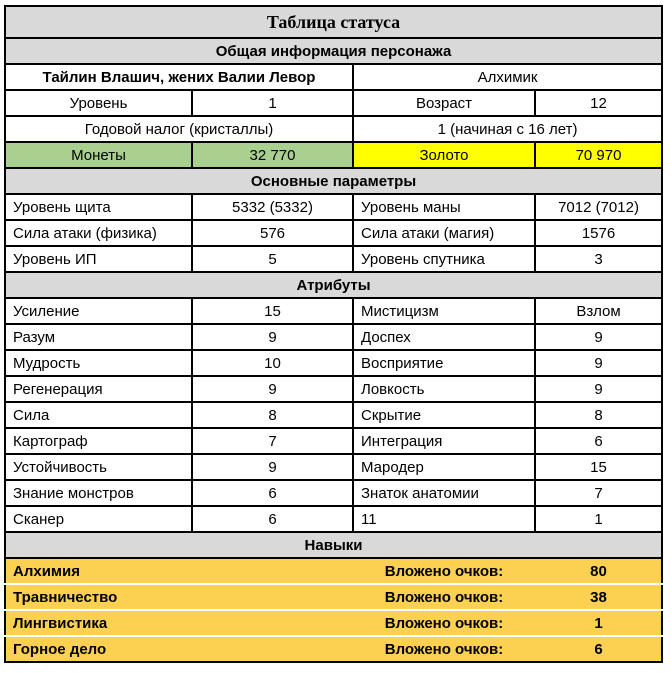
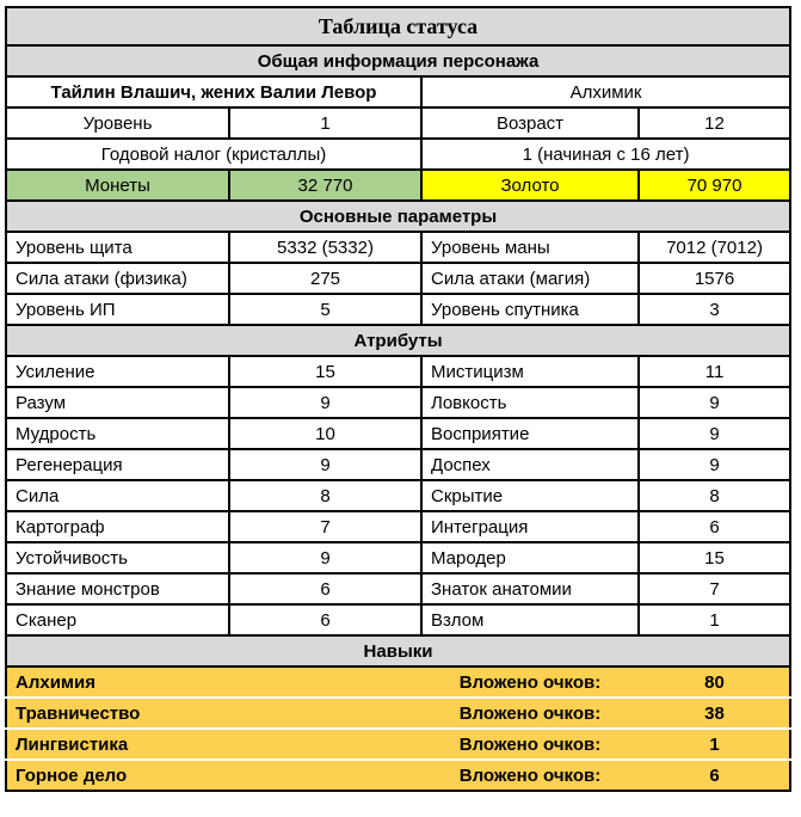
  Таблица статуса
  Общая информация персонажа
  Тайлин Влашич, жених Валии Левор	Алхимик
  Уровень	1	Возраст	12
  Годовой налог (кристаллы)	1 (начиная с 16 лет)
  Монеты	32 770	Золото	70 970
  Основные параметры
  Уровень щита	5332 (5332)	Уровень маны	7012 (7012)
- Сила атаки (физика)	576	Сила атаки (магия)	1576
+ Сила атаки (физика)	275	Сила атаки (магия)	1576
  Уровень ИП	5	Уровень спутника	3
  Атрибуты
- Усиление	15	Мистицизм	Взлом
+ Усиление	15	Мистицизм	11
- Разум	9	Доспех	9
+ Разум	9	Ловкость	9
  Мудрость	10	Восприятие	9
- Регенерация	9	Ловкость	9
+ Регенерация	9	Доспех	9
  Сила	8	Скрытие	8
  Картограф	7	Интеграция	6
  Устойчивость	9	Мародер	15
  Знание монстров	6	Знаток анатомии	7
- Сканер	6	11	1
+ Сканер	6	Взлом	1
  Навыки
  Алхимия	Вложено очков:	80
  Травничество	Вложено очков:	38
  Лингвистика	Вложено очков:	1
  Горное дело	Вложено очков:	6
